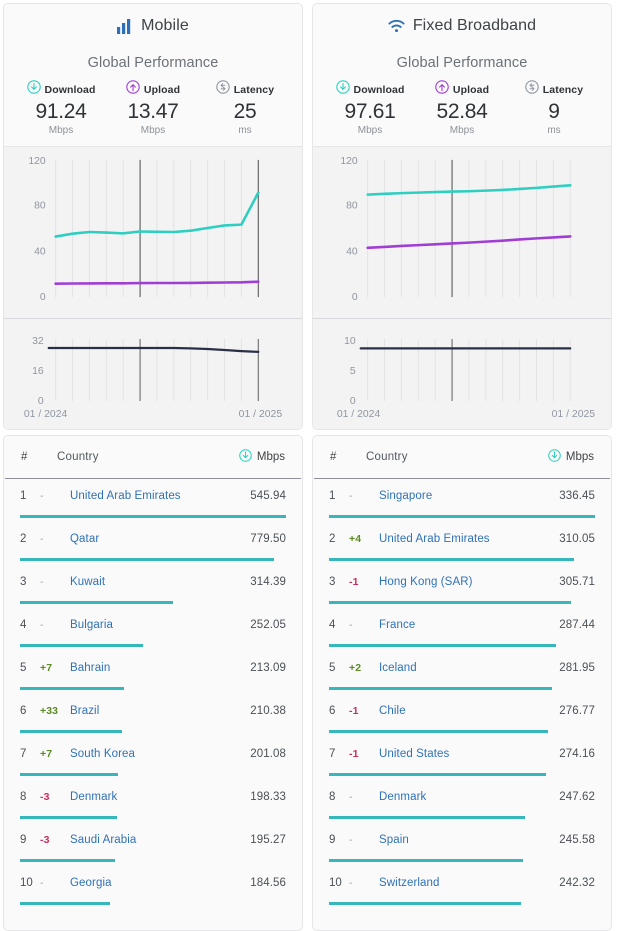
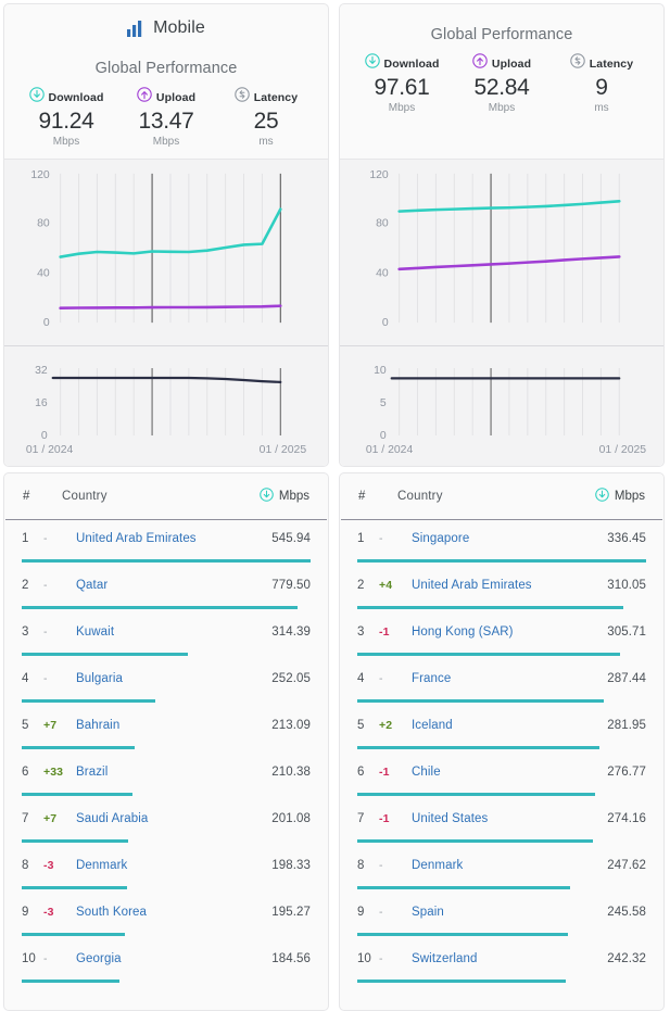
  Mobile
  Global Performance
  Download
  91.24
  Mbps
  Upload
  13.47
  Mbps
  Latency
  25
  ms
  120
  80
  40
  0
  32
  16
  0
  01 / 2024
  01 / 2025
  #
  Country
  Mbps
  1
  -
  United Arab Emirates
  545.94
  2
  -
  Qatar
  779.50
  3
  -
  Kuwait
  314.39
  4
  -
  Bulgaria
  252.05
  5
  +7
  Bahrain
  213.09
  6
  +33
  Brazil
  210.38
  7
  +7
- South Korea
+ Saudi Arabia
  201.08
  8
  -3
  Denmark
  198.33
  9
  -3
- Saudi Arabia
+ South Korea
  195.27
  10
  -
  Georgia
  184.56
- Fixed Broadband
  Global Performance
  Download
  97.61
  Mbps
  Upload
  52.84
  Mbps
  Latency
  9
  ms
  120
  80
  40
  0
  10
  5
  0
  01 / 2024
  01 / 2025
  #
  Country
  Mbps
  1
  -
  Singapore
  336.45
  2
  +4
  United Arab Emirates
  310.05
  3
  -1
  Hong Kong (SAR)
  305.71
  4
  -
  France
  287.44
  5
  +2
  Iceland
  281.95
  6
  -1
  Chile
  276.77
  7
  -1
  United States
  274.16
  8
  -
  Denmark
  247.62
  9
  -
  Spain
  245.58
  10
  -
  Switzerland
  242.32
